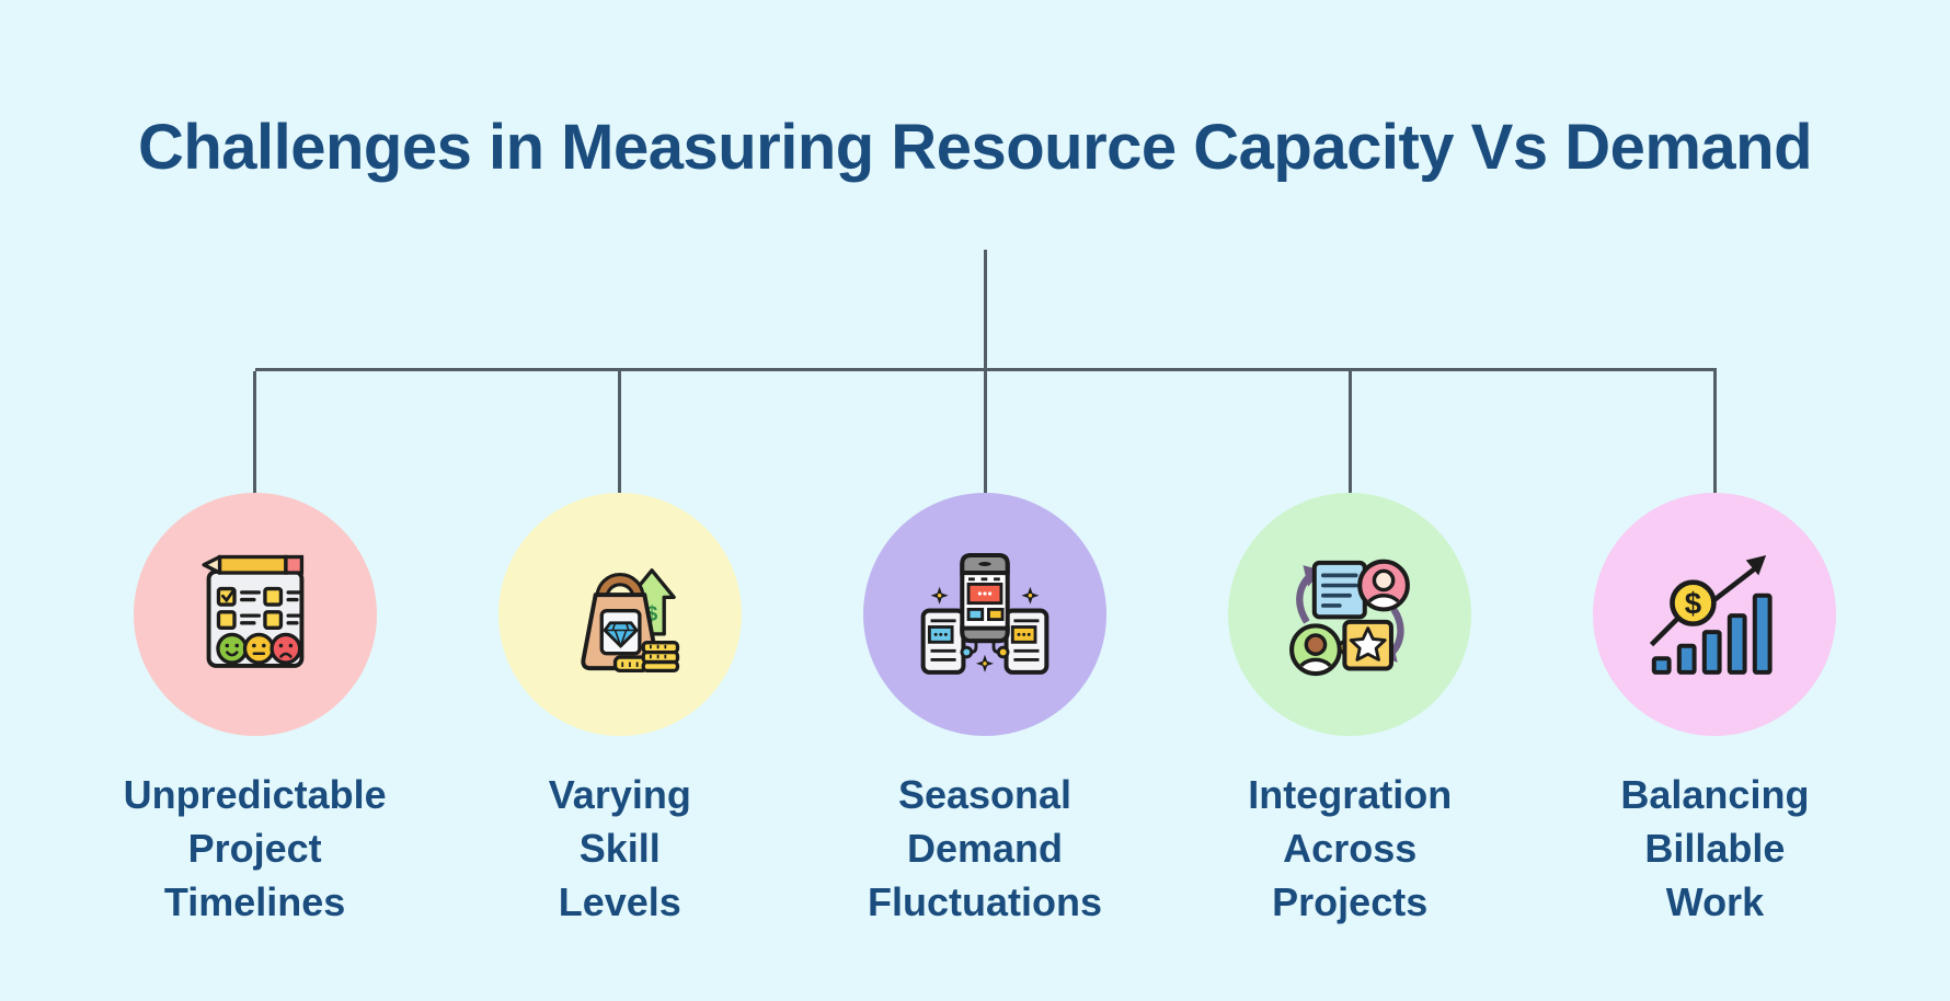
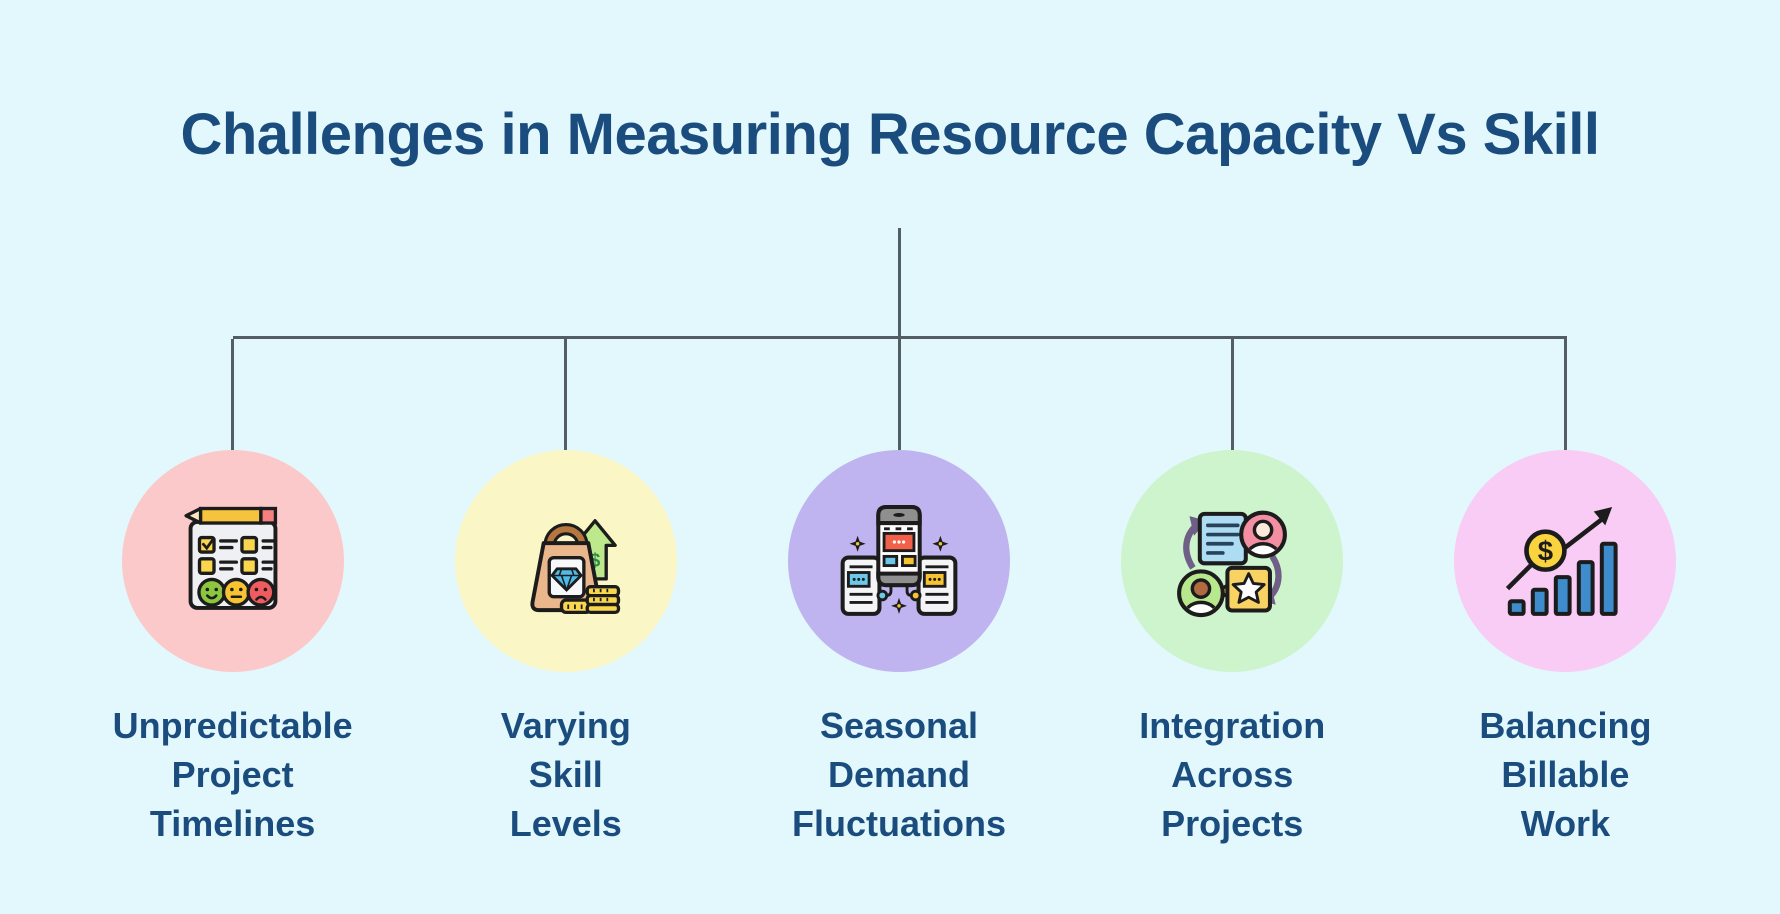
- Challenges in Measuring Resource Capacity Vs Demand
+ Challenges in Measuring Resource Capacity Vs Skill
  Unpredictable
  Project
  Timelines
  $
  Varying
  Skill
  Levels
  Seasonal
  Demand
  Fluctuations
  Integration
  Across
  Projects
  $
  Balancing
  Billable
  Work
